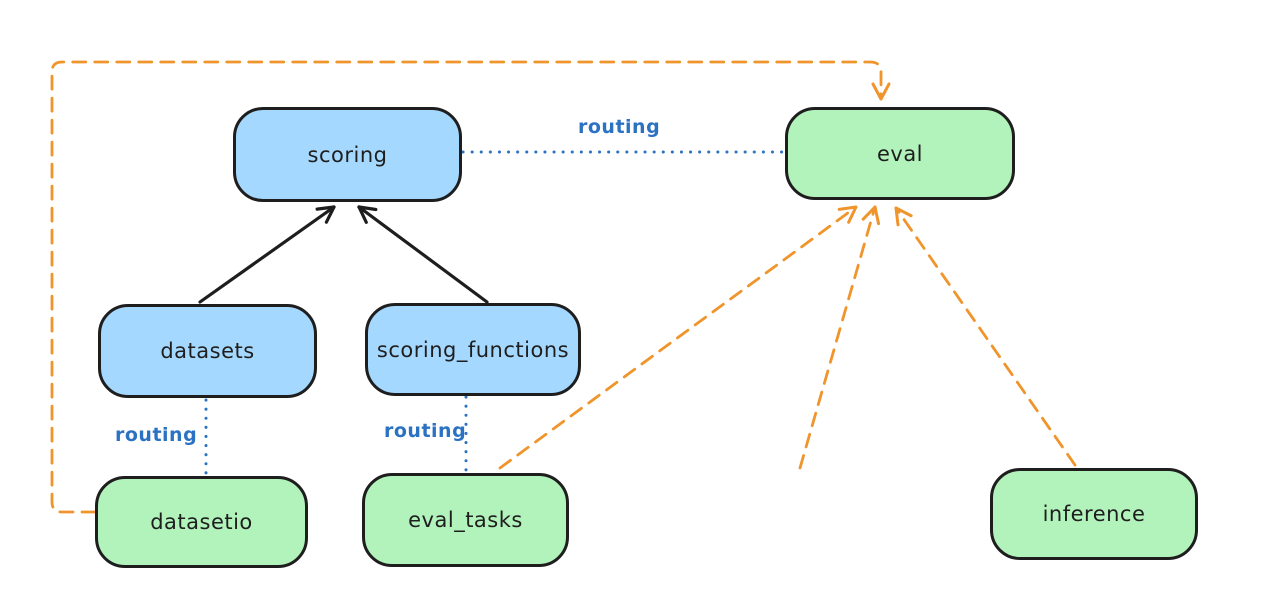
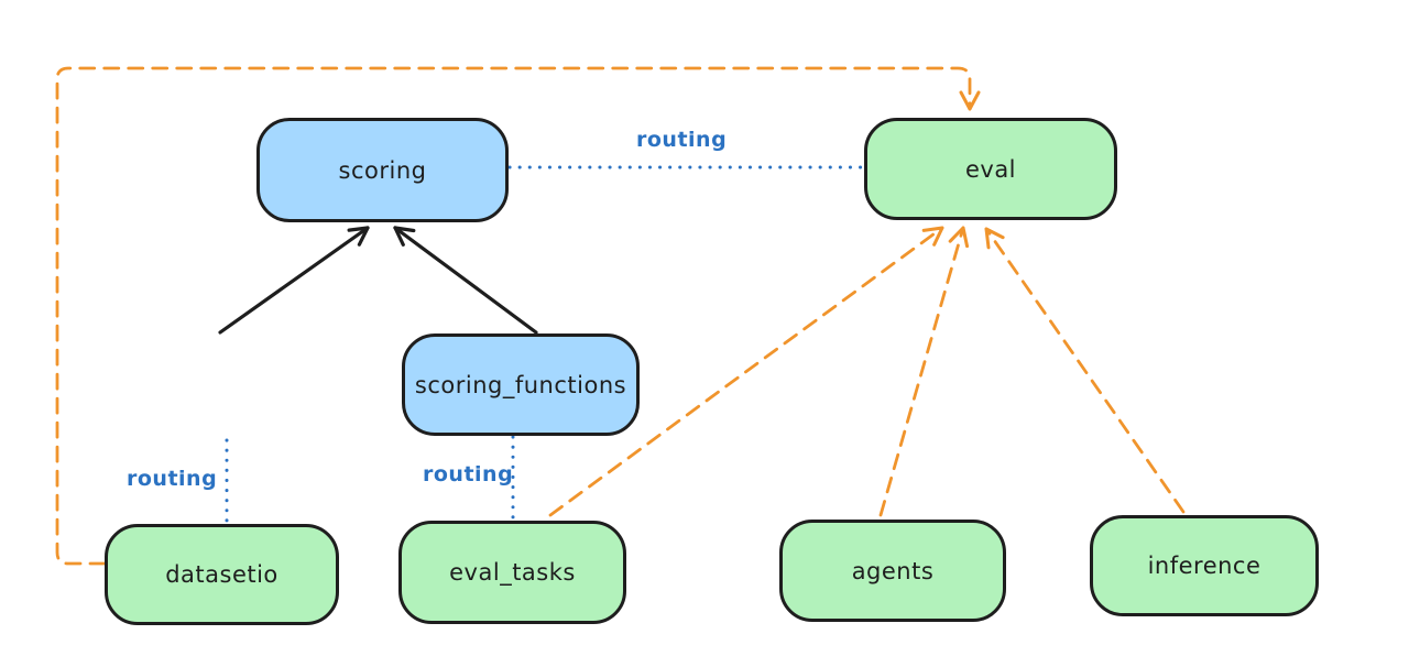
  scoring
  eval
- datasets
  scoring_functions
  datasetio
  eval_tasks
+ agents
  inference
  routing
  routing
  routing
